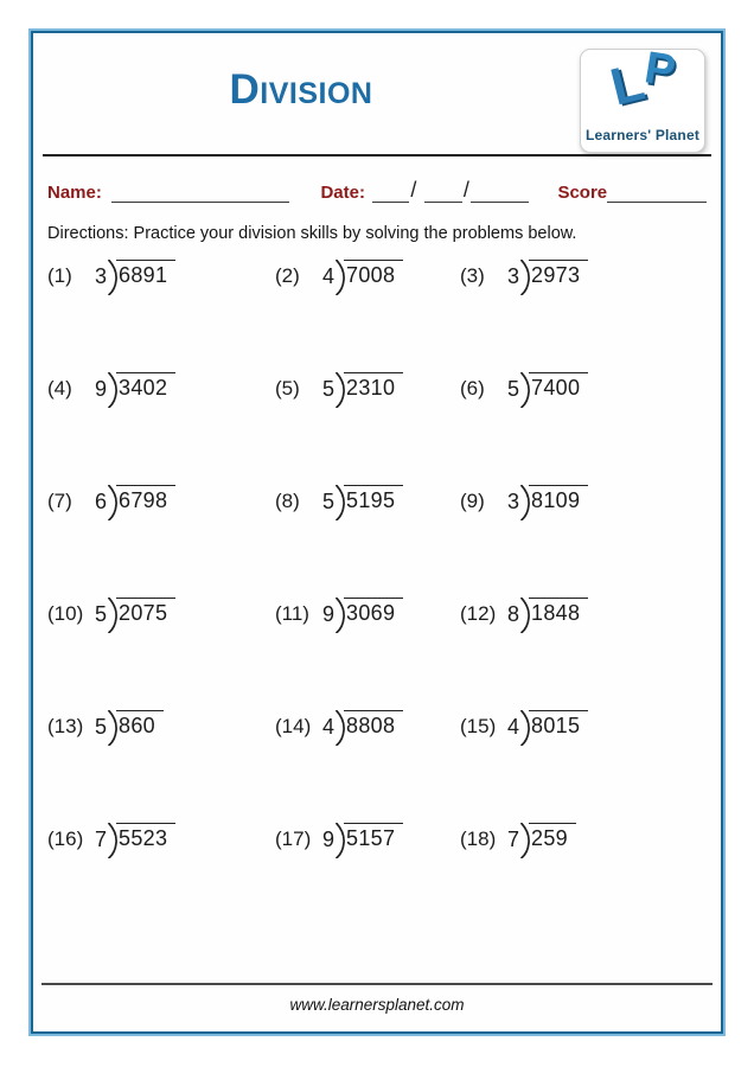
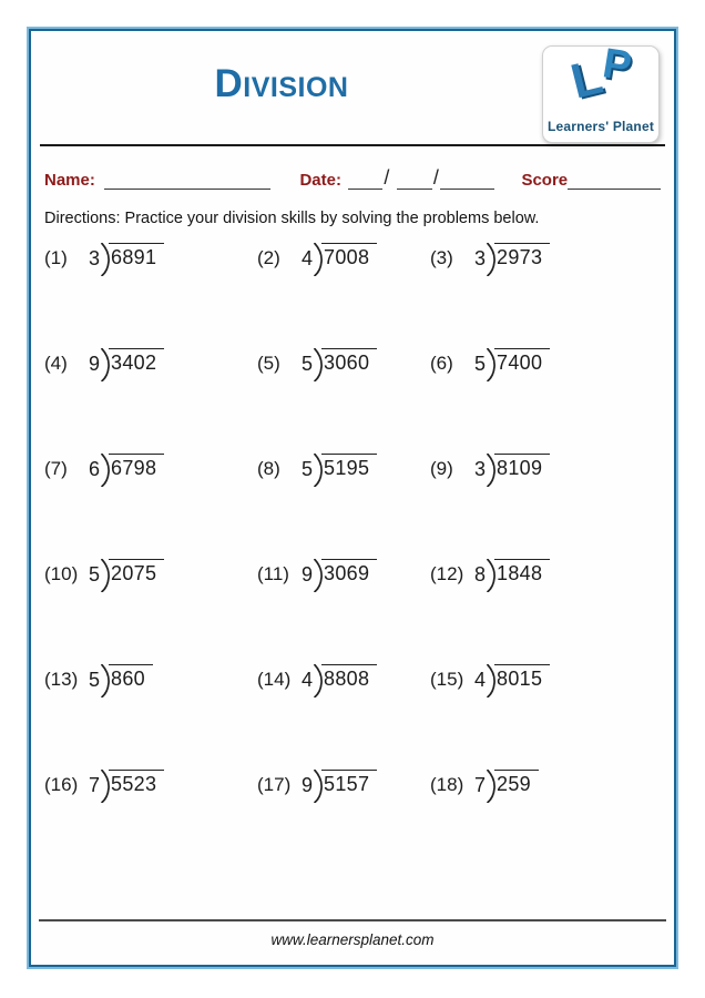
  Division
  Learners' Planet
  Name:
  Date:
  /
  /
  Score
  Directions: Practice your division skills by solving the problems below.
  (1)
  3
  6891
  (2)
  4
  7008
  (3)
  3
  2973
  (4)
  9
  3402
  (5)
  5
- 2310
+ 3060
  (6)
  5
  7400
  (7)
  6
  6798
  (8)
  5
  5195
  (9)
  3
  8109
  (10)
  5
  2075
  (11)
  9
  3069
  (12)
  8
  1848
  (13)
  5
  860
  (14)
  4
  8808
  (15)
  4
  8015
  (16)
  7
  5523
  (17)
  9
  5157
  (18)
  7
  259
  www.learnersplanet.com
